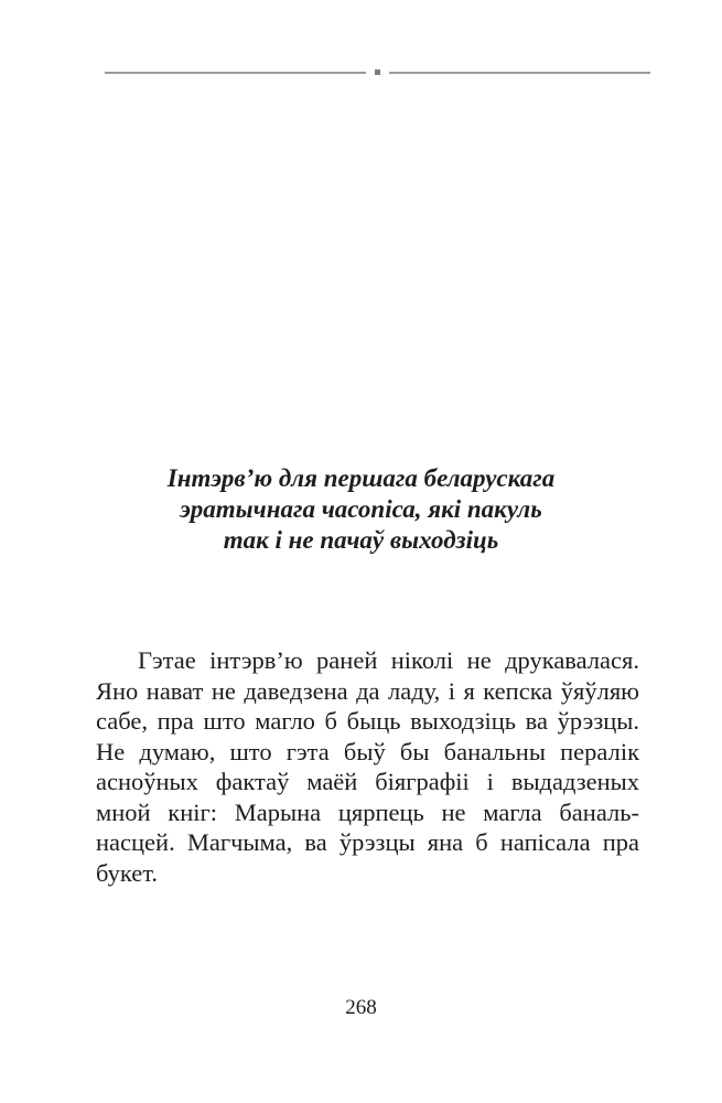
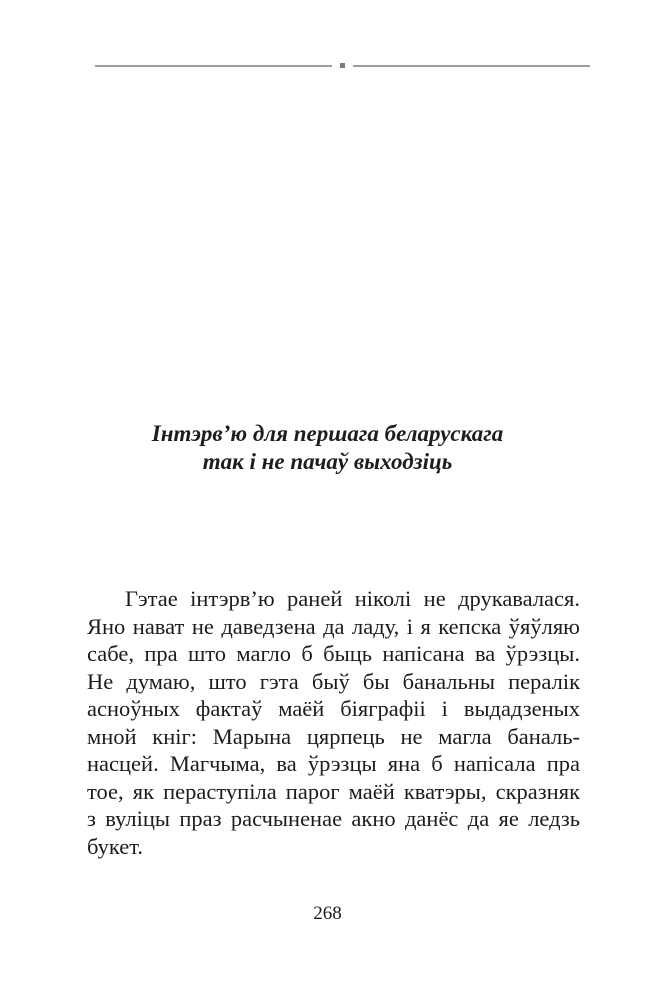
  Інтэрв’ю для першага беларускага
- эратычнага часопіса, які пакуль
  так і не пачаў выходзіць
  Гэтае інтэрв’ю раней ніколі не друкавалася.
  Яно нават не даведзена да ладу, і я кепска ўяўляю
- сабе, пра што магло б быць выходзіць ва ўрэзцы.
+ сабе, пра што магло б быць напісана ва ўрэзцы.
  Не думаю, што гэта быў бы банальны пералік
  асноўных фактаў маёй біяграфіі і выдадзеных
  мной кніг: Марына цярпець не магла баналь-
  насцей. Магчыма, ва ўрэзцы яна б напісала пра
+ тое, як пераступіла парог маёй кватэры, скразняк
+ з вуліцы праз расчыненае акно данёс да яе ледзь
  букет.
  268
